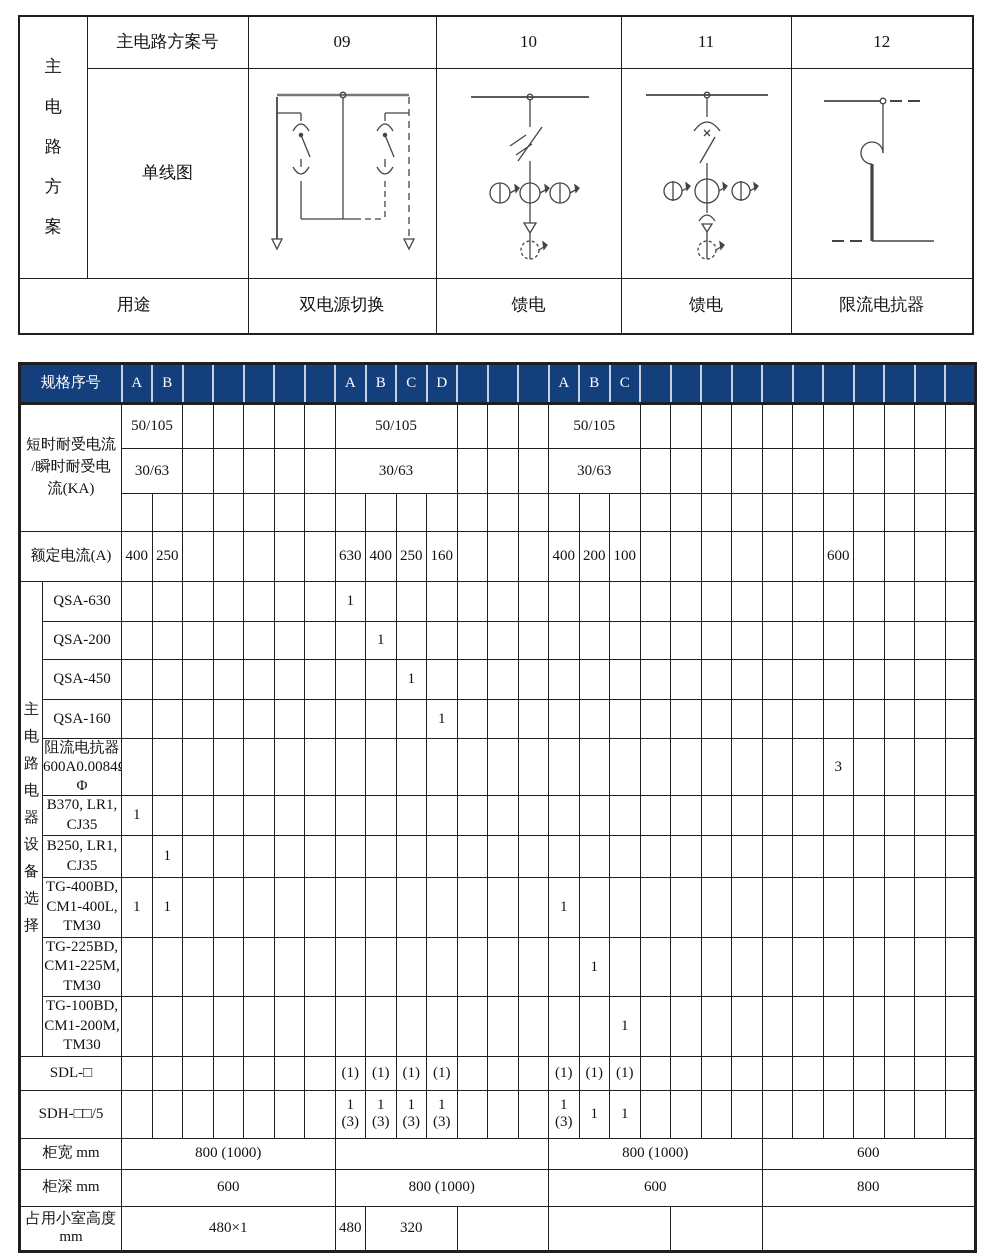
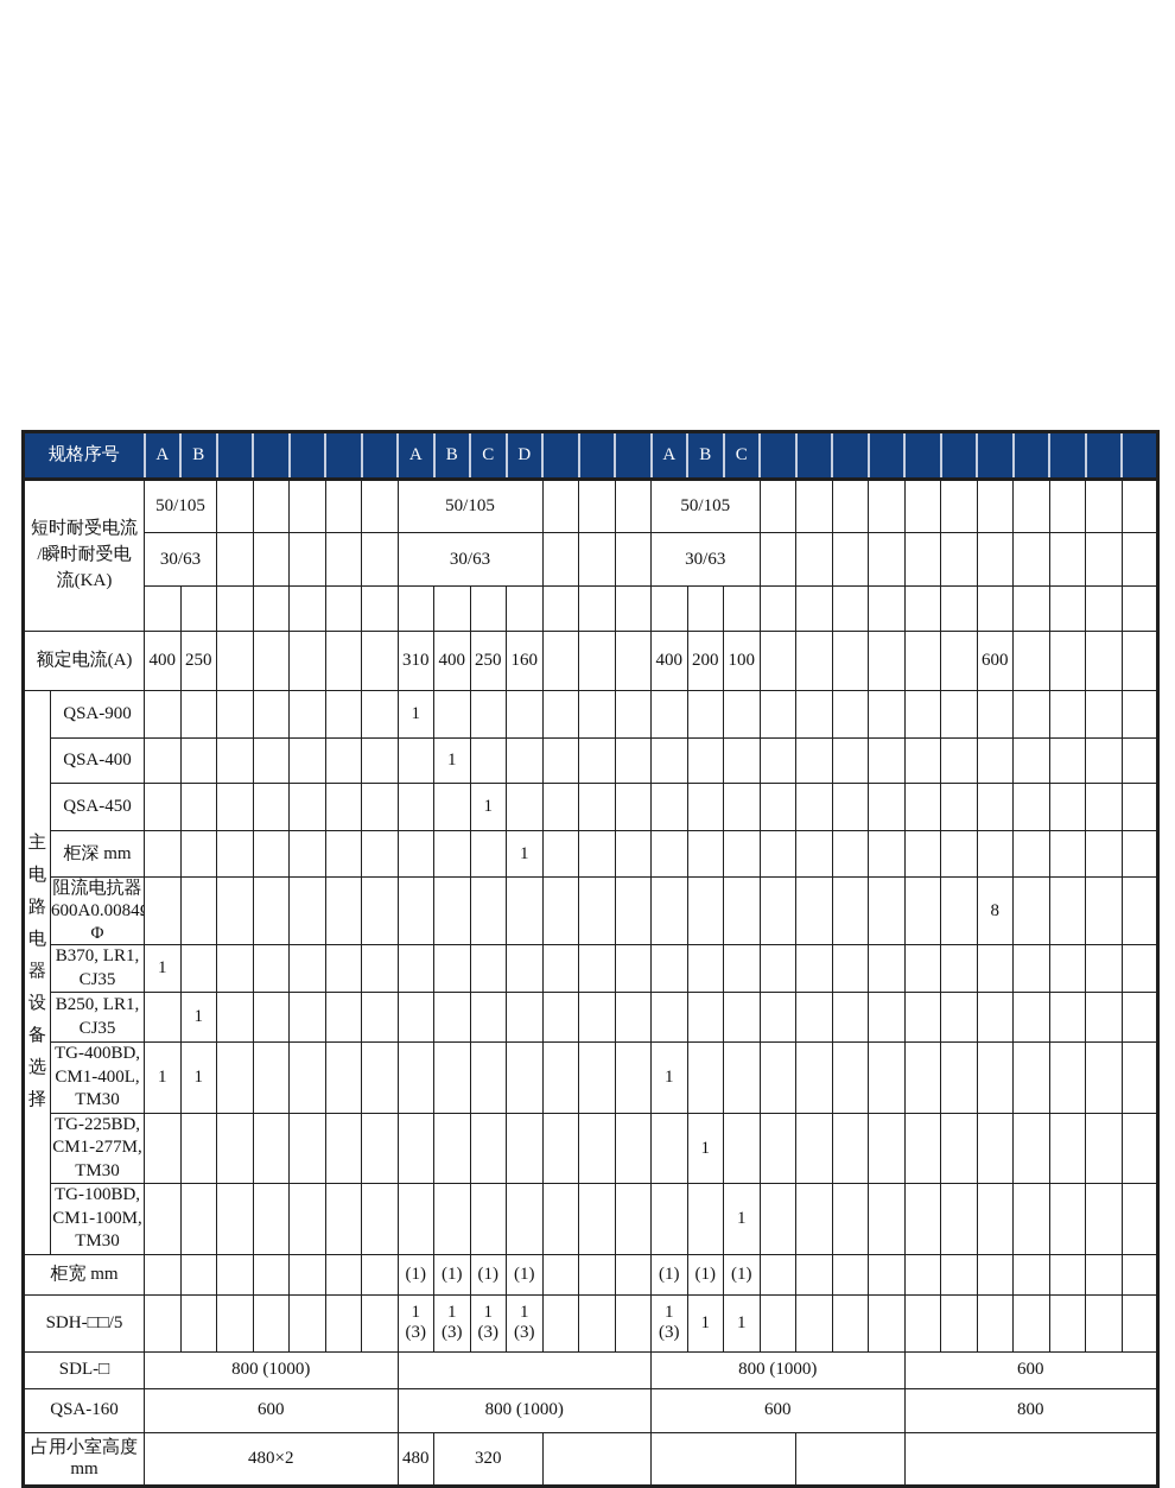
- 主电路方案	主电路方案号	09	10	11	12
- 单线图
- 用途	双电源切换	馈电	馈电	限流电抗器
  规格序号	A	B						A	B	C	D				A	B	C
  短时耐受电流 /瞬时耐受电 流(KA)	50/105						50/105				50/105
  30/63						30/63				30/63
- 额定电流(A)	400	250						630	400	250	160				400	200	100							600
+ 额定电流(A)	400	250						310	400	250	160				400	200	100							600
- 主电路电器设备选择	QSA-630								1
+ 主电路电器设备选择	QSA-900								1
- QSA-200									1
+ QSA-400									1
  QSA-450										1
- QSA-160											1
+ 柜深 mm											1
- 阻流电抗器600A0.0084Φ																								3
+ 阻流电抗器600A0.0084Φ																								8
  B370, LR1, CJ35	1
  B250, LR1, CJ35		1
  TG-400BD, CM1-400L, TM30	1	1													1
- TG-225BD, CM1-225M, TM30																1
+ TG-225BD, CM1-277M, TM30																1
- TG-100BD, CM1-200M, TM30																	1
+ TG-100BD, CM1-100M, TM30																	1
- SDL-□								(1)	(1)	(1)	(1)				(1)	(1)	(1)
+ 柜宽 mm								(1)	(1)	(1)	(1)				(1)	(1)	(1)
  SDH-□□/5								1 (3)	1 (3)	1 (3)	1 (3)				1 (3)	1	1
- 柜宽 mm	800 (1000)		800 (1000)	600
+ SDL-□	800 (1000)		800 (1000)	600
- 柜深 mm	600	800 (1000)	600	800
+ QSA-160	600	800 (1000)	600	800
- 占用小室高度 mm	480×1	480	320
+ 占用小室高度 mm	480×2	480	320
